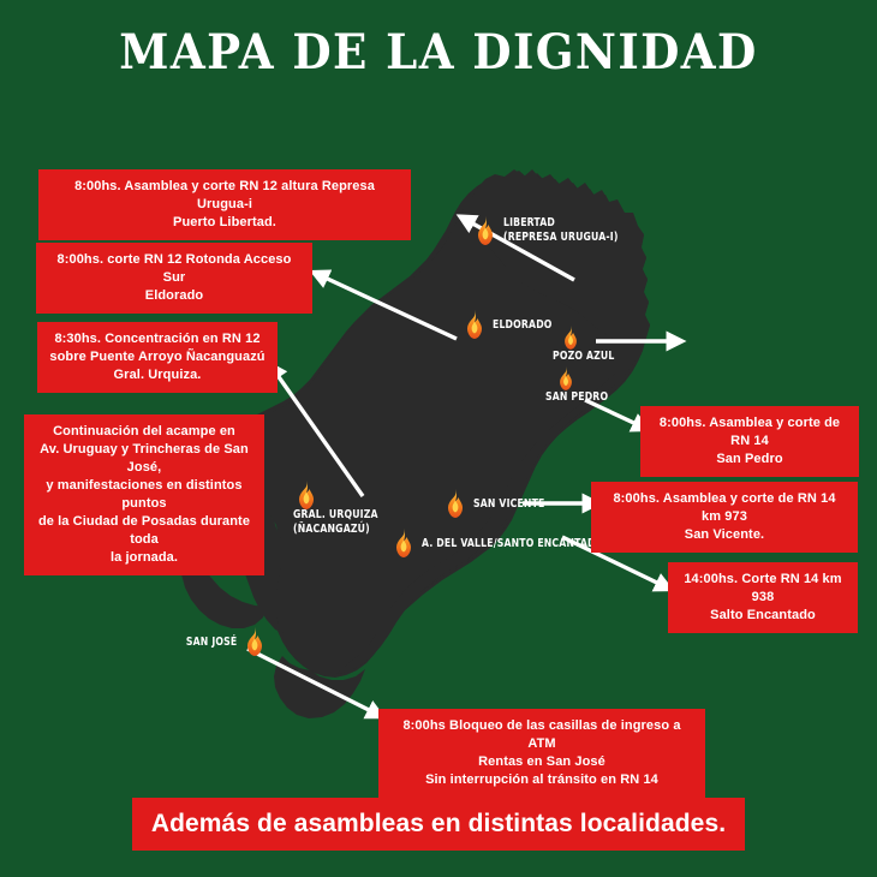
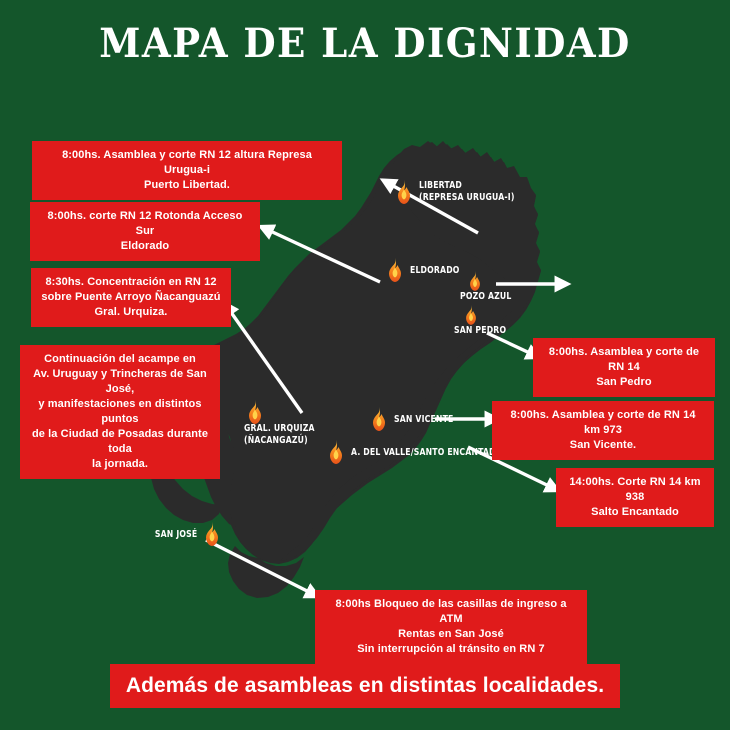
  MAPA DE LA DIGNIDAD
  LIBERTAD
  (REPRESA URUGUA-I)
  ELDORADO
  POZO AZUL
  SAN PEDRO
  GRAL. URQUIZA
  (ÑACANGAZÚ)
  SAN VICENTE
  A. DEL VALLE/SANTO ENCANTA
  SAN JOSÉ
  8:00hs. Asamblea y corte RN 12 altura Represa Urugua-i
  Puerto Libertad.
  8:00hs. corte RN 12 Rotonda Acceso Sur
  Eldorado
  8:30hs. Concentración en RN 12
  sobre Puente Arroyo Ñacanguazú
  Gral. Urquiza.
  Continuación del acampe en
  Av. Uruguay y Trincheras de San José,
  y manifestaciones en distintos puntos
  de la Ciudad de Posadas durante toda
  la jornada.
  8:00hs. Asamblea y corte de RN 14
  San Pedro
  8:00hs. Asamblea y corte de RN 14 km 973
  San Vicente.
  14:00hs. Corte RN 14 km 938
  Salto Encantado
  8:00hs Bloqueo de las casillas de ingreso a ATM
  Rentas en San José
- Sin interrupción al tránsito en RN 14
+ Sin interrupción al tránsito en RN 7
  Además de asambleas en distintas localidades.
